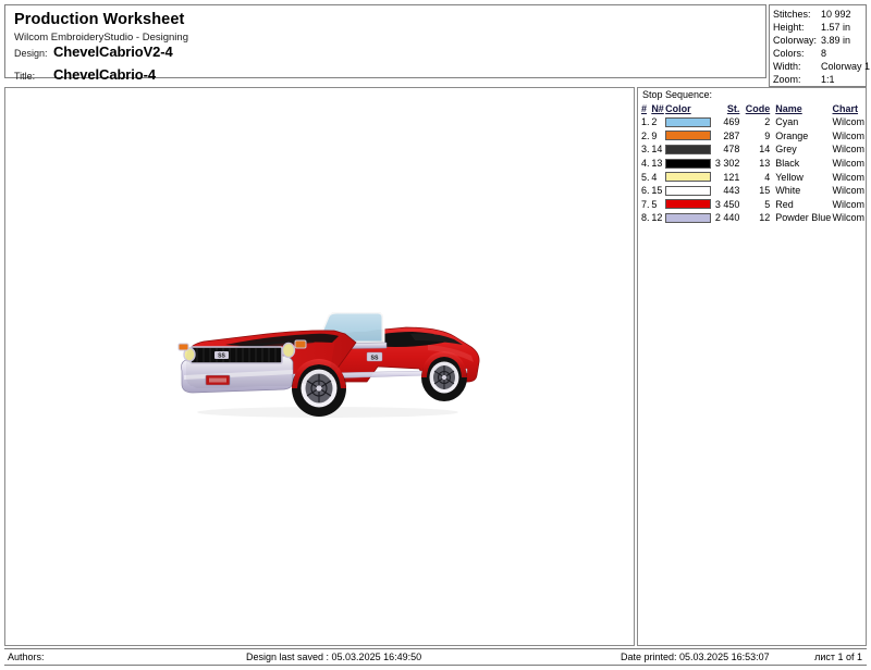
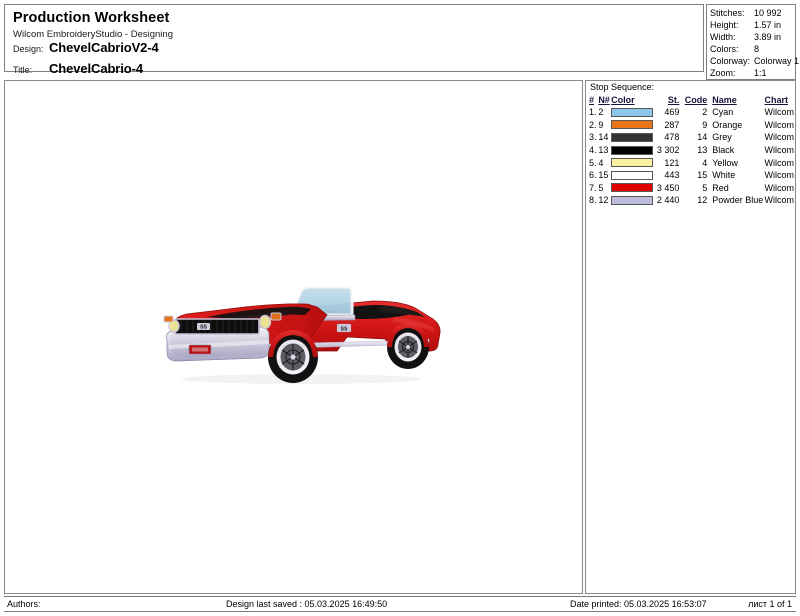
  Production Worksheet
  Wilcom EmbroideryStudio - Designing
  Design:
  ChevelCabrioV2-4
  Title:
  ChevelCabrio-4
  Stitches: 10 992
  Height: 1.57 in
- Colorway: 3.89 in
+ Width: 3.89 in
  Colors: 8
- Width: Colorway 1
+ Colorway: Colorway 1
  Zoom: 1:1
  Stop Sequence:
  #	N#	Color	St.	Code	Name	Chart
  1.	2		469	2	Cyan	Wilcom
  2.	9		287	9	Orange	Wilcom
  3.	14		478	14	Grey	Wilcom
  4.	13		3 302	13	Black	Wilcom
  5.	4		121	4	Yellow	Wilcom
  6.	15		443	15	White	Wilcom
  7.	5		3 450	5	Red	Wilcom
  8.	12		2 440	12	Powder Blue	Wilcom
  Authors:
  Design last saved : 05.03.2025 16:49:50
  Date printed: 05.03.2025 16:53:07
  лист 1 of 1
